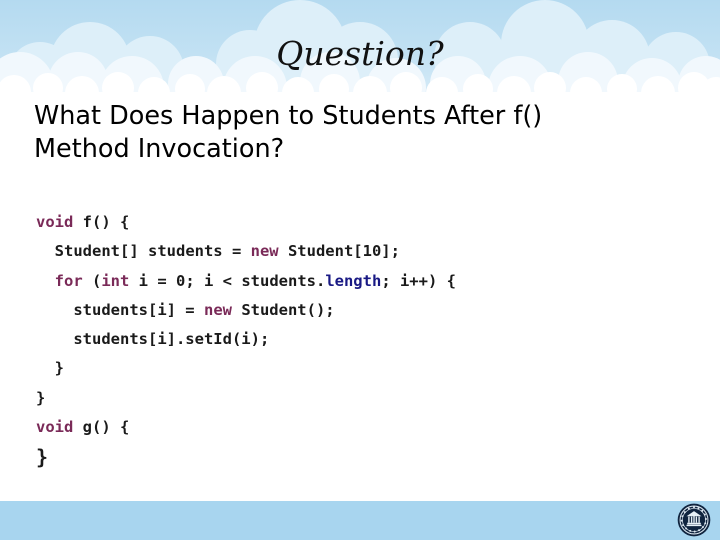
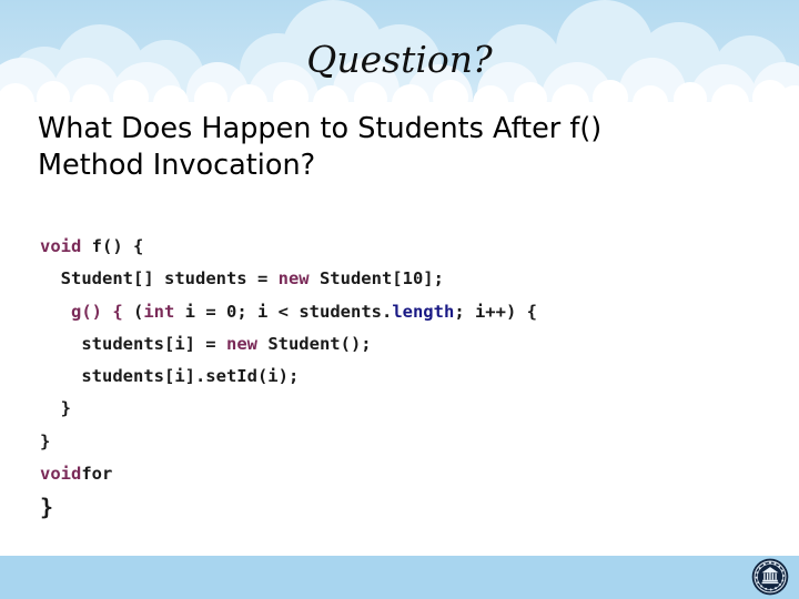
  Question?
  What Does Happen to Students After f()
  Method Invocation?
  void f() {
  Student[] students = new Student[10];
- for (int i = 0; i < students.length; i++) {
+ g() { (int i = 0; i < students.length; i++) {
  students[i] = new Student();
  students[i].setId(i);
  }
  }
- void g() {
+ voidfor
  }
